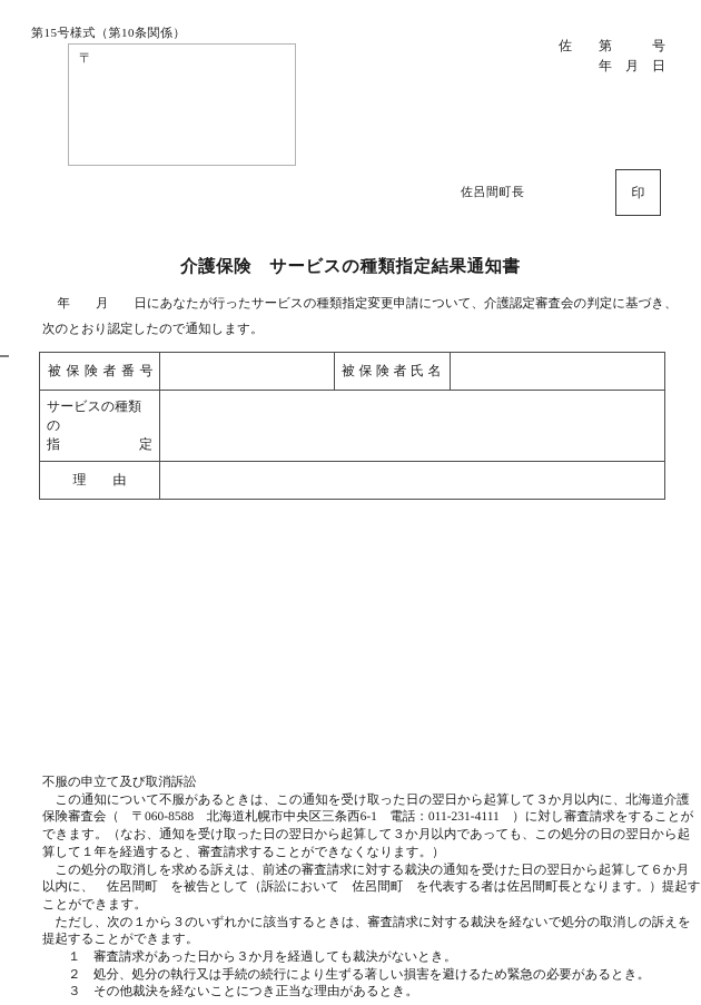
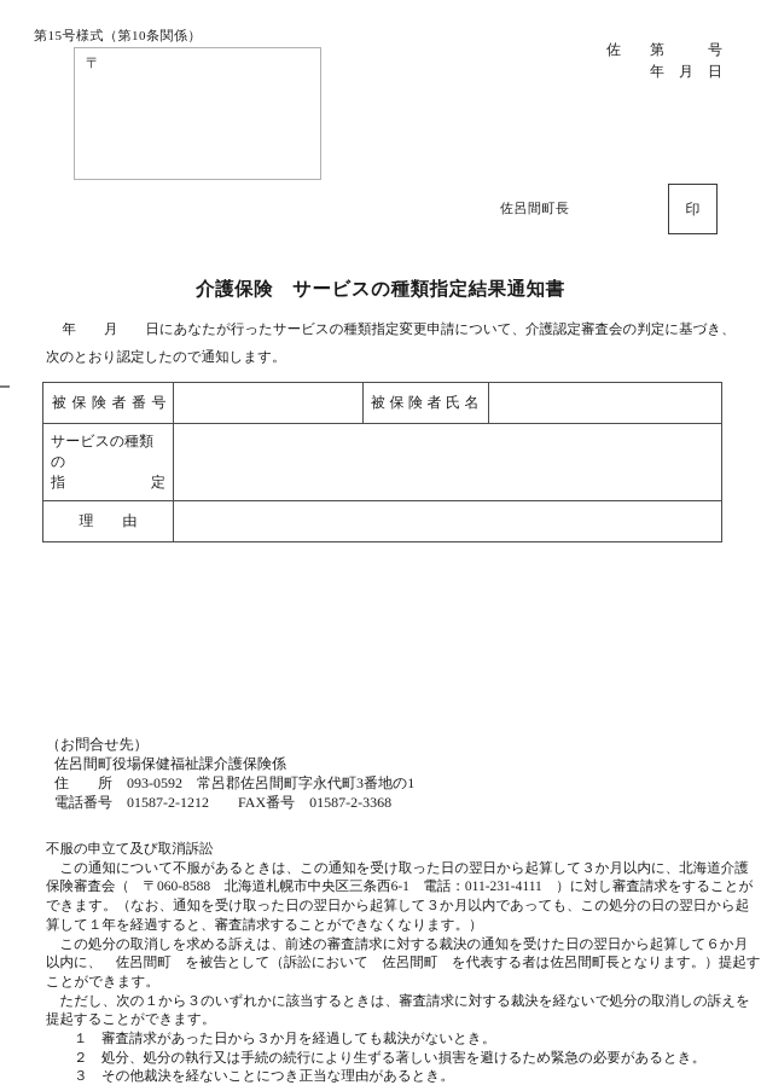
  第15号様式（第10条関係）
  〒
  佐 第 号
  年 月 日
  佐呂間町長
  印
  介護保険 サービスの種類指定結果通知書
  年 月 日にあなたが行ったサービスの種類指定変更申請について、介護認定審査会の判定に基づき、
  次のとおり認定したので通知します。
  被保険者番号		被保険者氏名
  サービスの種類の 指 定
  理 由
+ （お問合せ先）
+ 佐呂間町役場保健福祉課介護保険係
+ 住 所 093-0592 常呂郡佐呂間町字永代町3番地の1
+ 電話番号 01587-2-1212 FAX番号 01587-2-3368
  不服の申立て及び取消訴訟
  この通知について不服があるときは、この通知を受け取った日の翌日から起算して３か月以内に、北海道介護
  保険審査会（ 〒060-8588 北海道札幌市中央区三条西6-1 電話：011-231-4111 ）に対し審査請求をすることが
  できます。（なお、通知を受け取った日の翌日から起算して３か月以内であっても、この処分の日の翌日から起
  算して１年を経過すると、審査請求することができなくなります。）
  この処分の取消しを求める訴えは、前述の審査請求に対する裁決の通知を受けた日の翌日から起算して６か月
  以内に、 佐呂間町 を被告として（訴訟において 佐呂間町 を代表する者は佐呂間町長となります。）提起す
  ことができます。
  ただし、次の１から３のいずれかに該当するときは、審査請求に対する裁決を経ないで処分の取消しの訴えを
  提起することができます。
  １ 審査請求があった日から３か月を経過しても裁決がないとき。
  ２ 処分、処分の執行又は手続の続行により生ずる著しい損害を避けるため緊急の必要があるとき。
  ３ その他裁決を経ないことにつき正当な理由があるとき。
